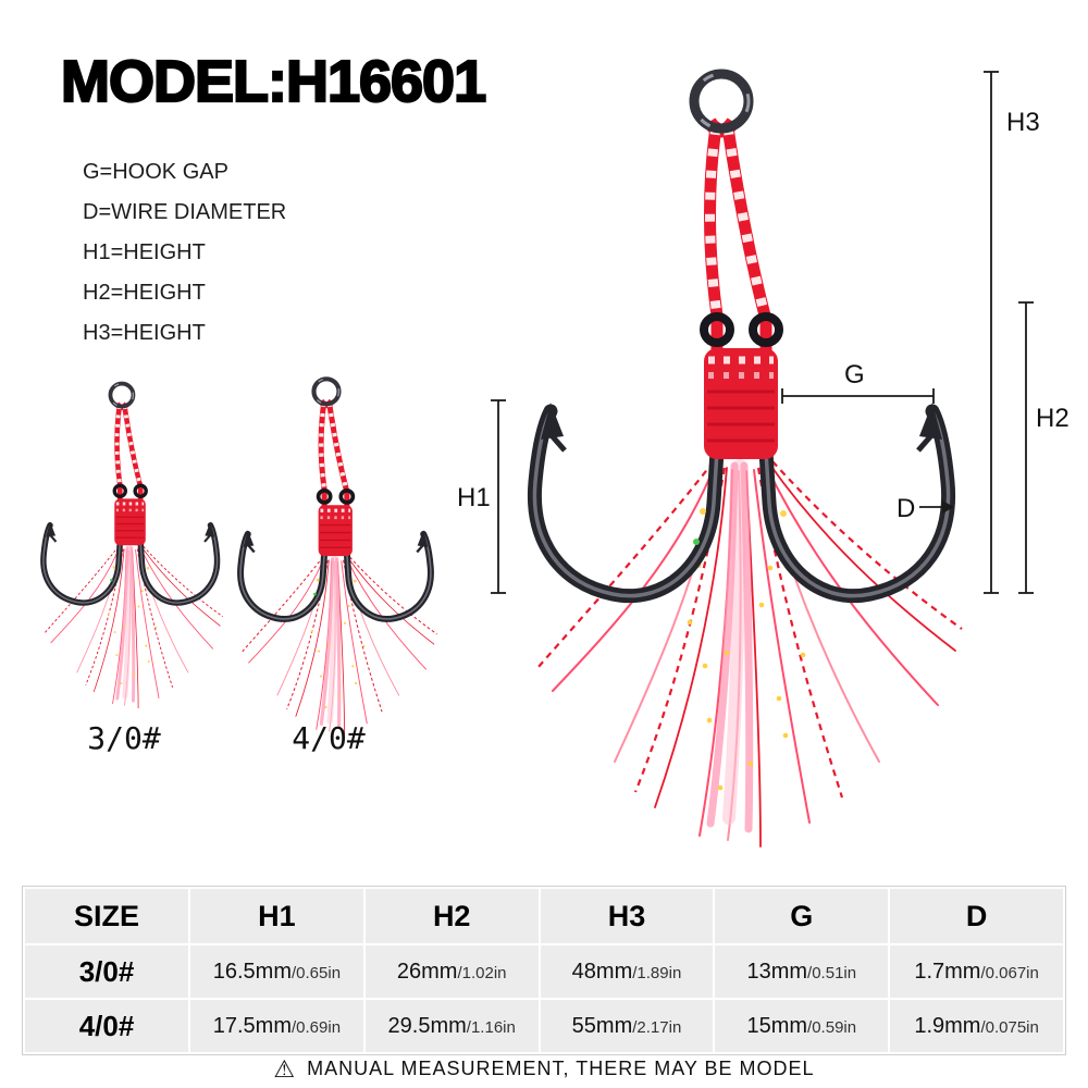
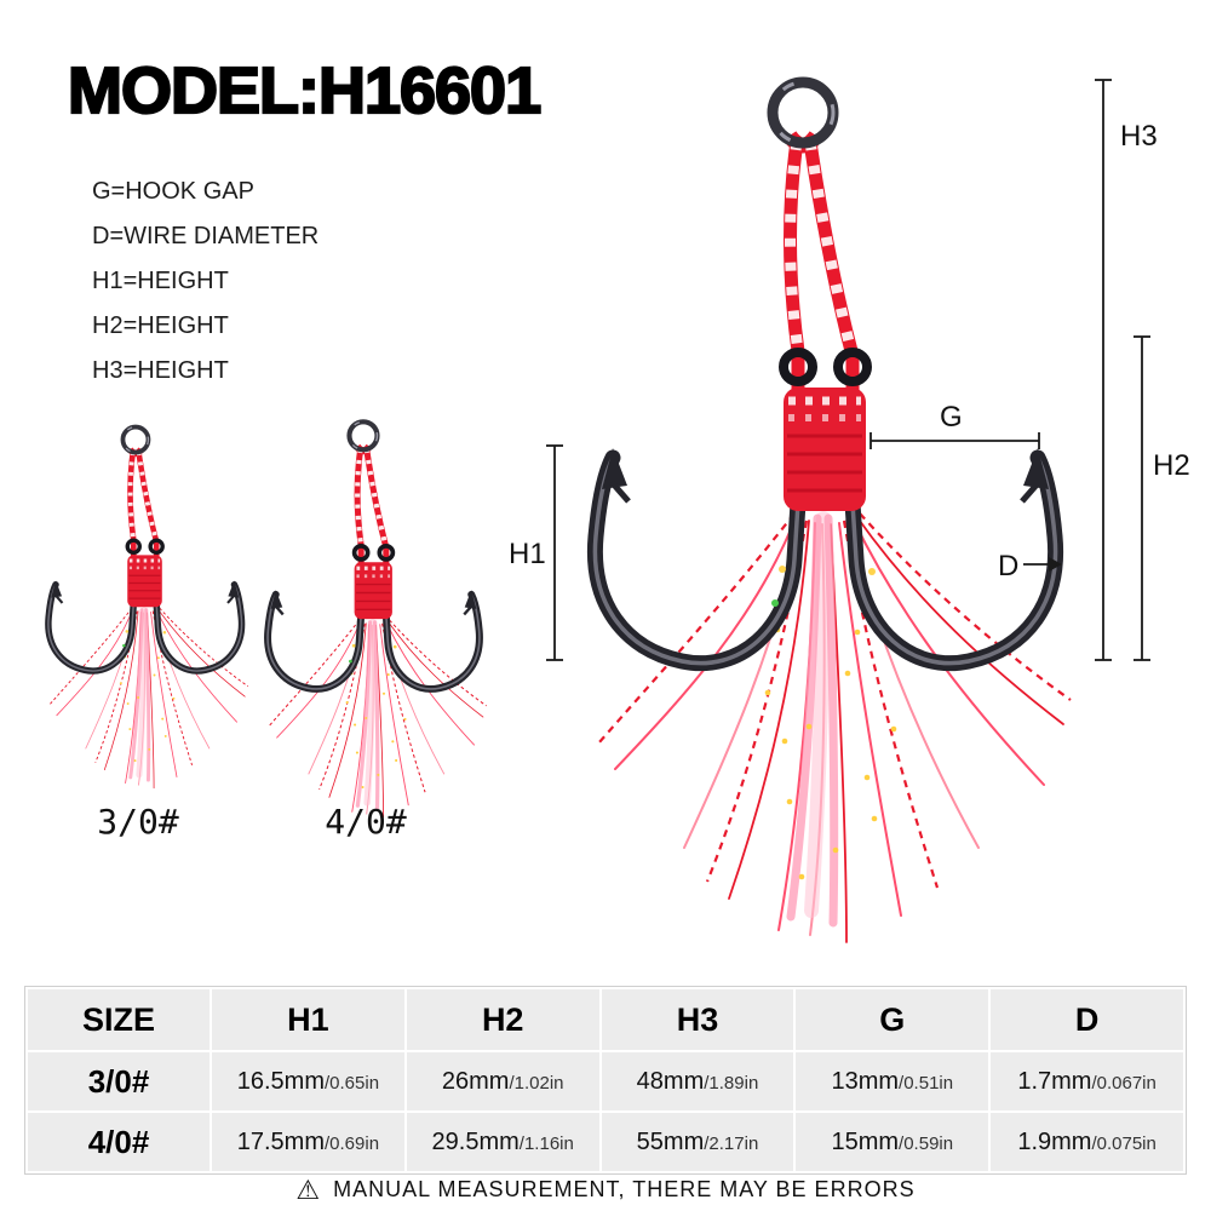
  MODEL:H16601
  G=HOOK GAP
  D=WIRE DIAMETER
  H1=HEIGHT
  H2=HEIGHT
  H3=HEIGHT
  H1
  H3
  H2
  G
  D
  3/0#
  4/0#
  SIZE	H1	H2	H3	G	D
  3/0#	16.5mm/0.65in	26mm/1.02in	48mm/1.89in	13mm/0.51in	1.7mm/0.067in
  4/0#	17.5mm/0.69in	29.5mm/1.16in	55mm/2.17in	15mm/0.59in	1.9mm/0.075in
- ⚠ MANUAL MEASUREMENT, THERE MAY BE MODEL
+ ⚠ MANUAL MEASUREMENT, THERE MAY BE ERRORS
